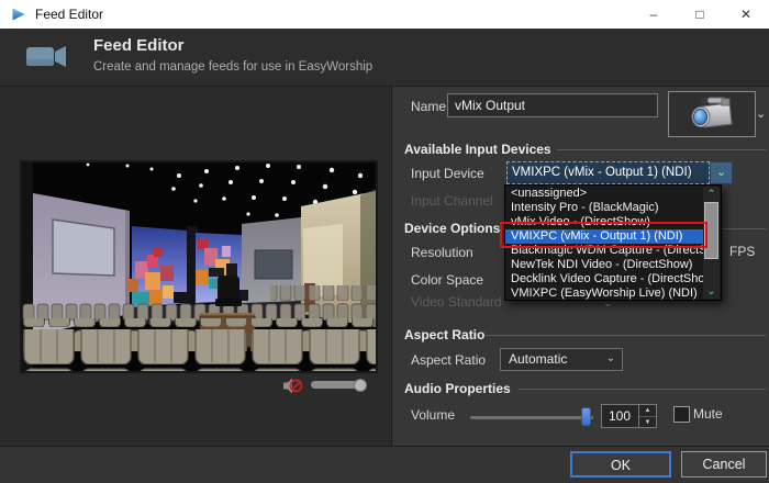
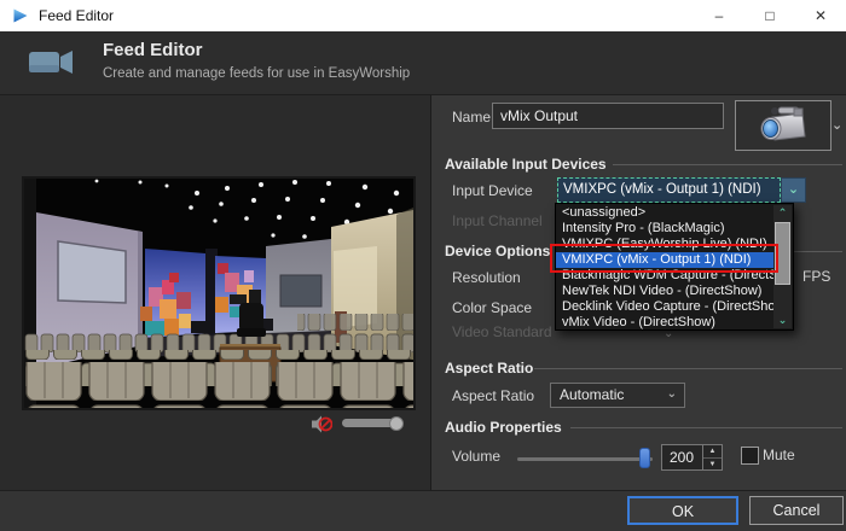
  Feed Editor
  –
  □
  ✕
  Feed Editor
  Create and manage feeds for use in EasyWorship
  Name
  vMix Output
  ⌄
  Available Input Devices
  Input Device
  VMIXPC (vMix - Output 1) (NDI)
  ⌄
  Input Channel
  Device Options
  Resolution
  FPS
  Color Space
  Video Standard
  ⌄
  <unassigned>
  Intensity Pro - (BlackMagic)
- vMix Video - (DirectShow)
+ VMIXPC (EasyWorship Live) (NDI)
  VMIXPC (vMix - Output 1) (NDI)
  Blackmagic WDM Capture - (Direct
  NewTek NDI Video - (DirectShow)
  Decklink Video Capture - (DirectSho
- VMIXPC (EasyWorship Live) (NDI)
+ vMix Video - (DirectShow)
  ⌃
  ⌄
  Aspect Ratio
  Aspect Ratio
  Automatic
  ⌄
  Audio Properties
  Volume
- 100
+ 200
  Mute
  OK
  Cancel
